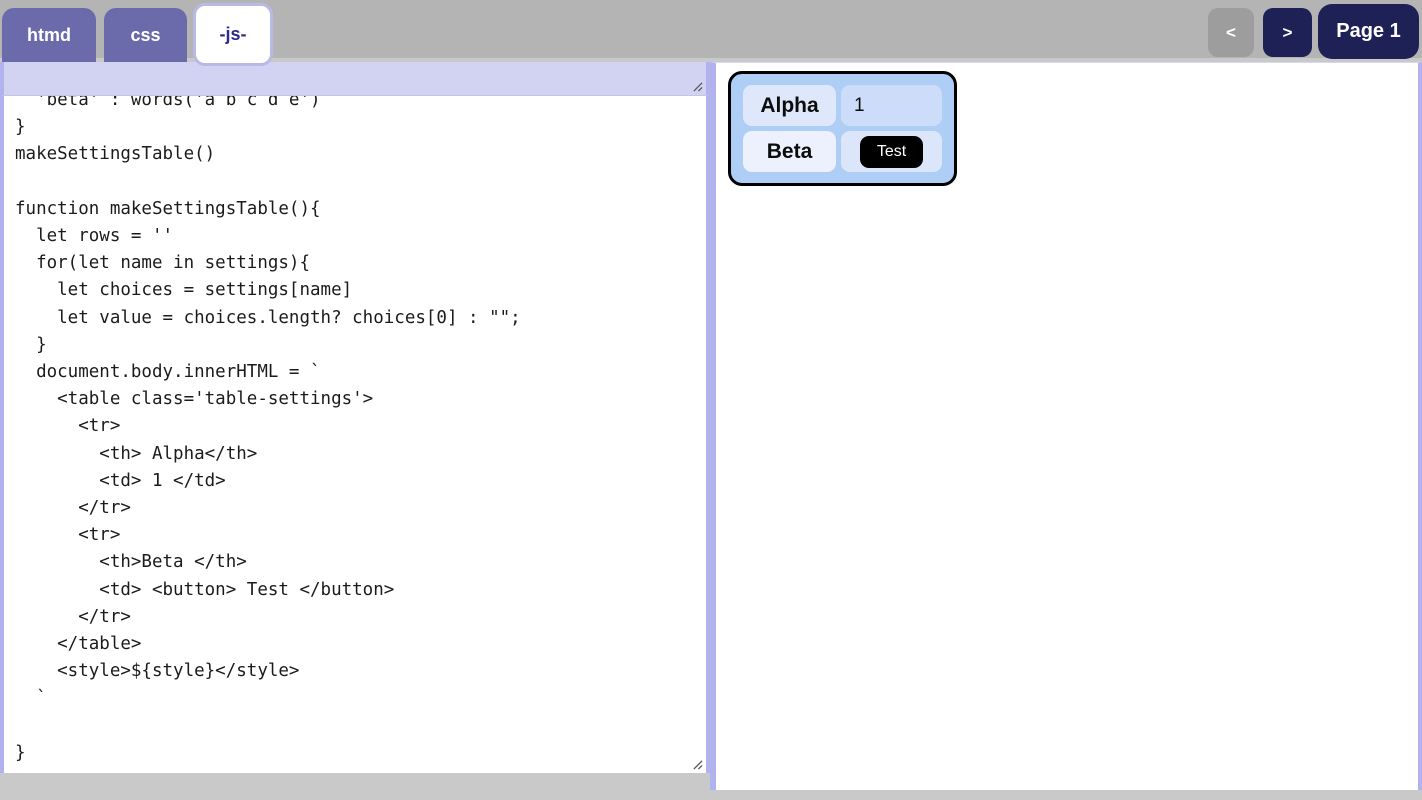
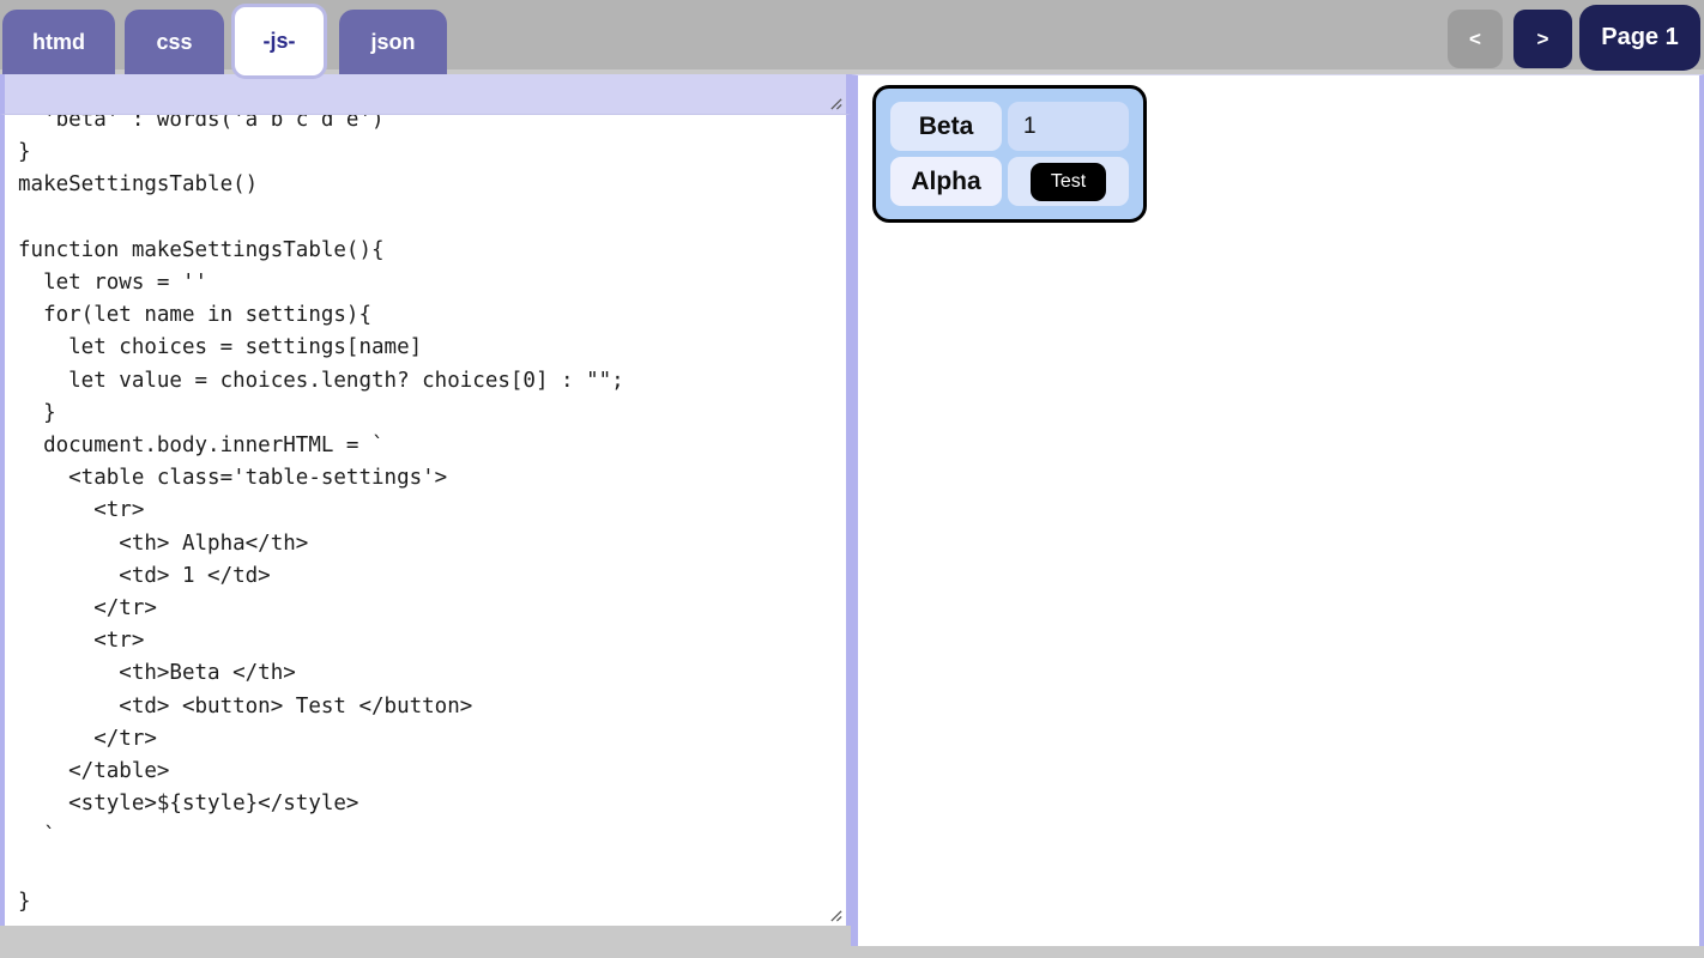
  htmd
  css
  -js-
+ json
  <
  >
  Page 1
  'beta' : words('a b c d e')
  }
  makeSettingsTable()
  function makeSettingsTable(){
  let rows = ''
  for(let name in settings){
  let choices = settings[name]
  let value = choices.length? choices[0] : "";
  }
  document.body.innerHTML = `
  <table class='table-settings'>
  <tr>
  <th> Alpha</th>
  <td> 1 </td>
  </tr>
  <tr>
  <th>Beta </th>
  <td> <button> Test </button>
  </tr>
  </table>
  <style>${style}</style>
  `
  }
- Alpha
+ Beta
  1
- Beta
+ Alpha
  Test
